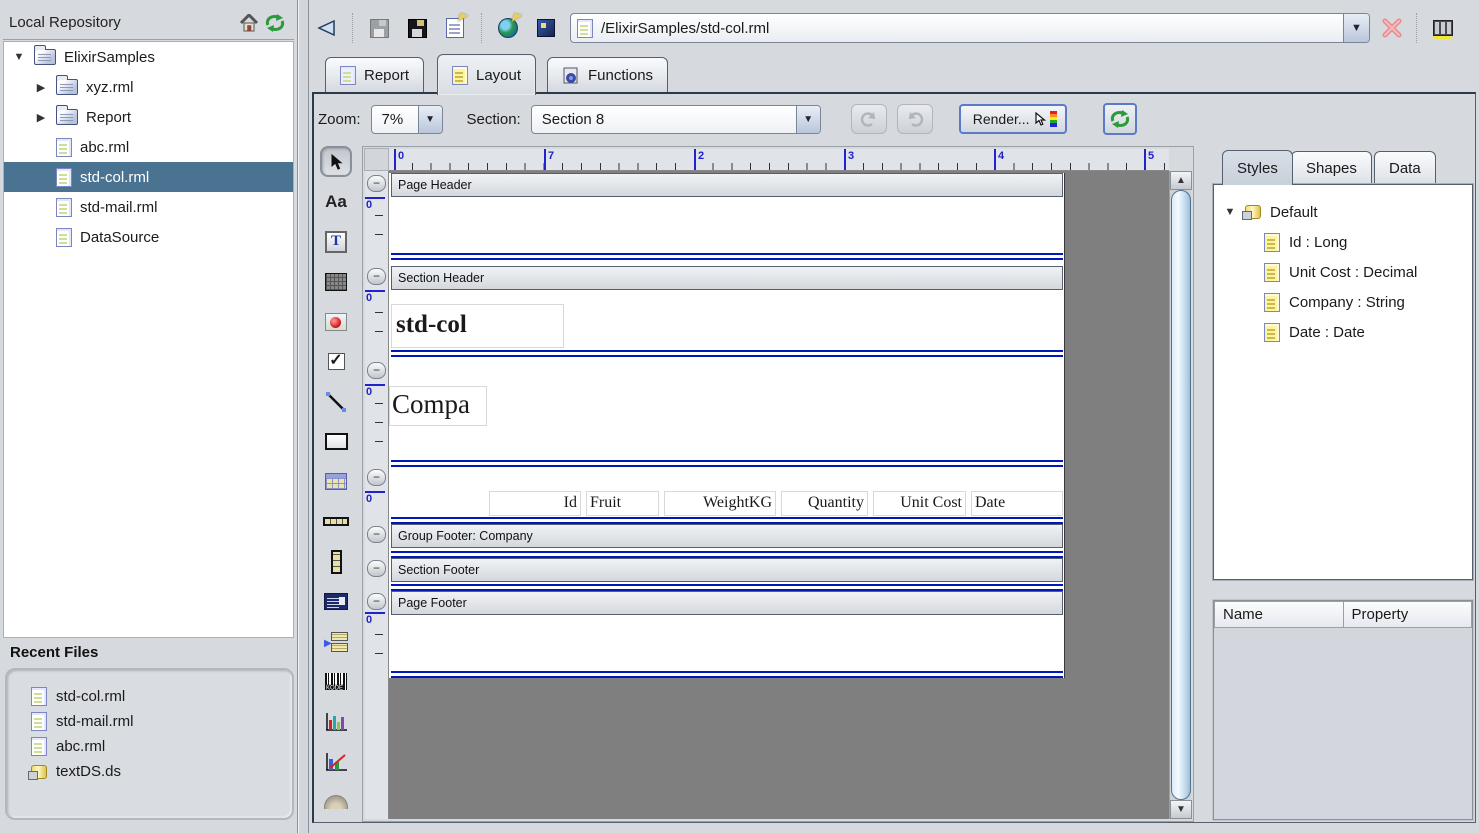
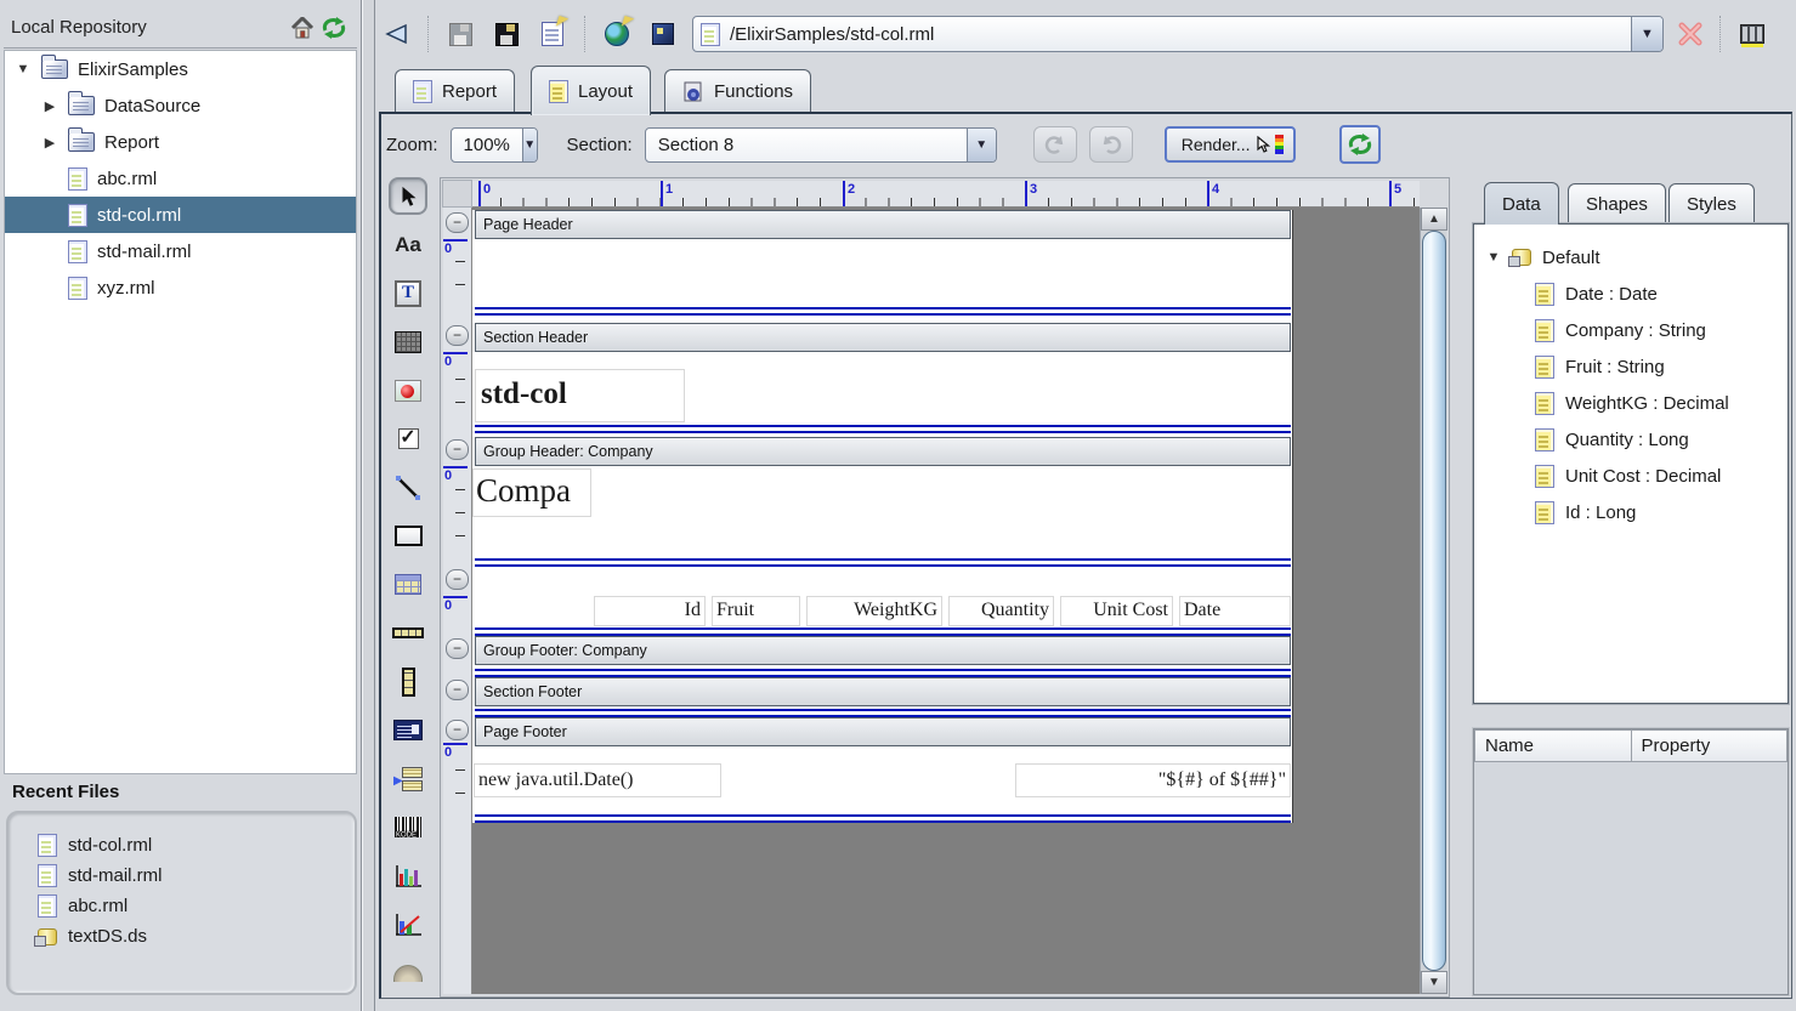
  Local Repository
  ▼
  ElixirSamples
  ▶
- xyz.rml
+ DataSource
  ▶
  Report
  abc.rml
  std-col.rml
  std-mail.rml
- DataSource
+ xyz.rml
  Recent Files
  std-col.rml
  std-mail.rml
  abc.rml
  textDS.ds
  /ElixirSamples/std-col.rml
  ▼
  Report
  Layout
  Functions
  Zoom:
- 7%
+ 100%
  ▼
  Section:
  Section 8
  ▼
  Render...
  Aa
  T
  ✓
  ▶
  0
- 7
+ 1
  2
  3
  4
  5
  0
  0
  0
  0
  0
  Page Header
  Section Header
  std-col
+ Group Header: Company
  Compa
  Id
  Fruit
  WeightKG
  Quantity
  Unit Cost
  Date
  Group Footer: Company
  Section Footer
  Page Footer
+ new java.util.Date()
+ "${#} of ${##}"
  −
  −
  −
  −
  −
  −
  −
  ▲
  ▼
- Styles
+ Data
  Shapes
- Data
+ Styles
  ▼
  Default
- Id : Long
+ Date : Date
- Unit Cost : Decimal
+ Company : String
+ Fruit : String
+ WeightKG : Decimal
+ Quantity : Long
- Company : String
+ Unit Cost : Decimal
- Date : Date
+ Id : Long
  Name
  Property
